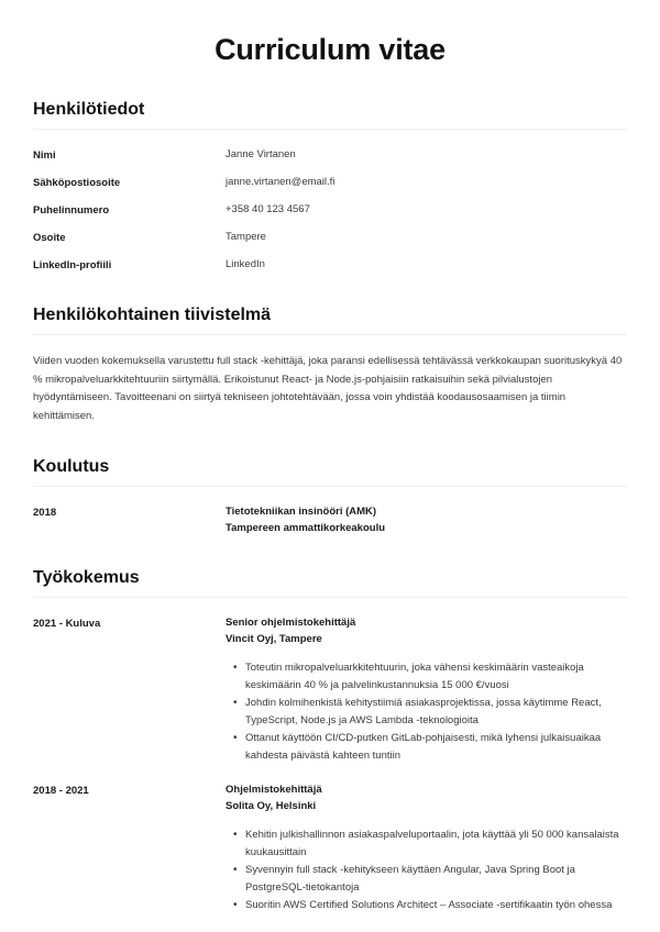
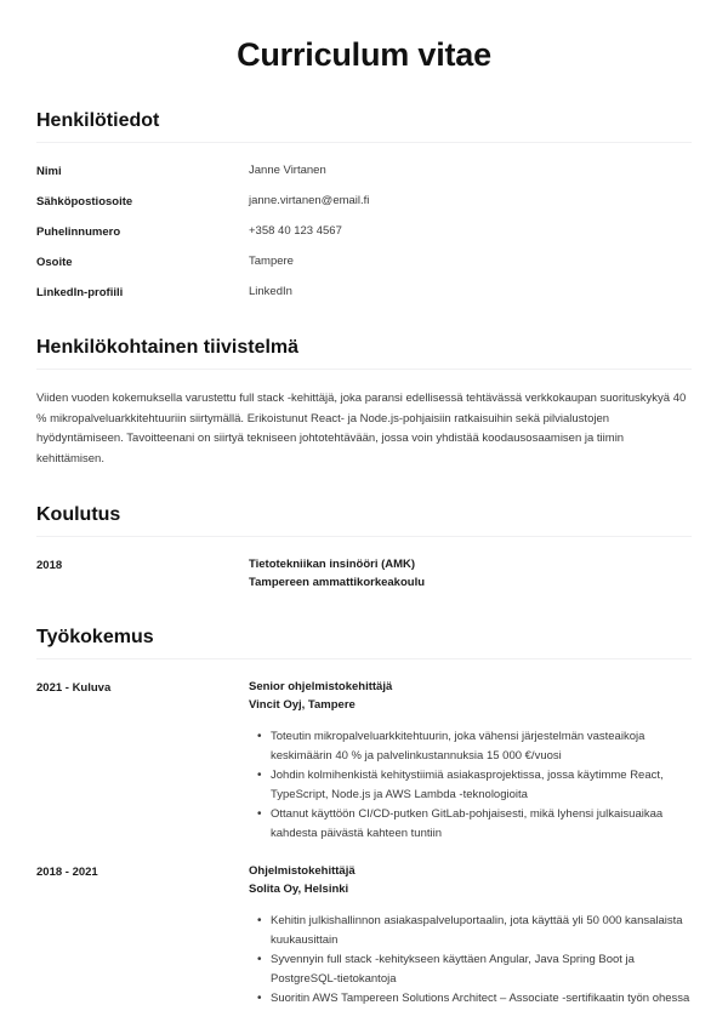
  Curriculum vitae
  Henkilötiedot
  Nimi
  Janne Virtanen
  Sähköpostiosoite
  janne.virtanen@email.fi
  Puhelinnumero
  +358 40 123 4567
  Osoite
  Tampere
  LinkedIn-profiili
  LinkedIn
  Henkilökohtainen tiivistelmä
  Viiden vuoden kokemuksella varustettu full stack -kehittäjä, joka paransi edellisessä tehtävässä verkkokaupan suorituskykyä 40 % mikropalveluarkkitehtuuriin siirtymällä. Erikoistunut React- ja Node.js-pohjaisiin ratkaisuihin sekä pilvialustojen hyödyntämiseen. Tavoitteenani on siirtyä tekniseen johtotehtävään, jossa voin yhdistää koodausosaamisen ja tiimin kehittämisen.
  Koulutus
  2018
  Tietotekniikan insinööri (AMK)
  Tampereen ammattikorkeakoulu
  Työkokemus
  2021 - Kuluva
  Senior ohjelmistokehittäjä
  Vincit Oyj, Tampere
- Toteutin mikropalveluarkkitehtuurin, joka vähensi keskimäärin vasteaikoja keskimäärin 40 % ja palvelinkustannuksia 15 000 €/vuosi
+ Toteutin mikropalveluarkkitehtuurin, joka vähensi järjestelmän vasteaikoja keskimäärin 40 % ja palvelinkustannuksia 15 000 €/vuosi
  Johdin kolmihenkistä kehitystiimiä asiakasprojektissa, jossa käytimme React, TypeScript, Node.js ja AWS Lambda -teknologioita
  Ottanut käyttöön CI/CD-putken GitLab-pohjaisesti, mikä lyhensi julkaisuaikaa kahdesta päivästä kahteen tuntiin
  2018 - 2021
  Ohjelmistokehittäjä
  Solita Oy, Helsinki
  Kehitin julkishallinnon asiakaspalveluportaalin, jota käyttää yli 50 000 kansalaista kuukausittain
  Syvennyin full stack -kehitykseen käyttäen Angular, Java Spring Boot ja PostgreSQL-tietokantoja
- Suoritin AWS Certified Solutions Architect – Associate -sertifikaatin työn ohessa
+ Suoritin AWS Tampereen Solutions Architect – Associate -sertifikaatin työn ohessa
